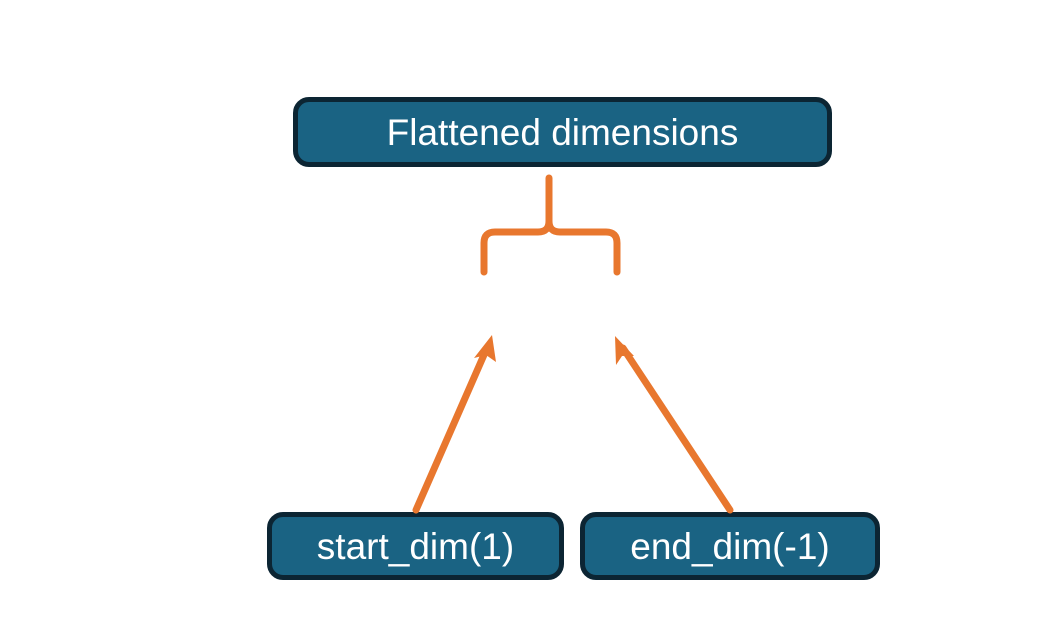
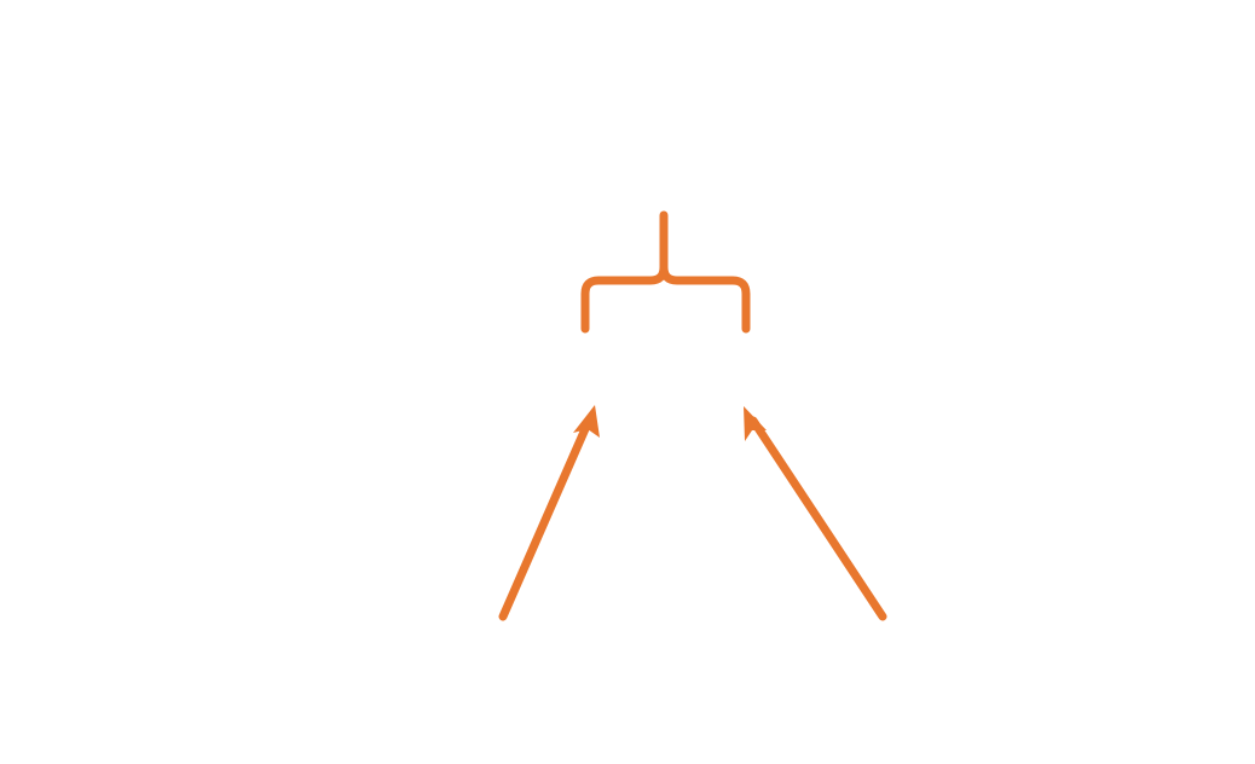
- Flattened dimensions
- start_dim(1)
- end_dim(-1)
